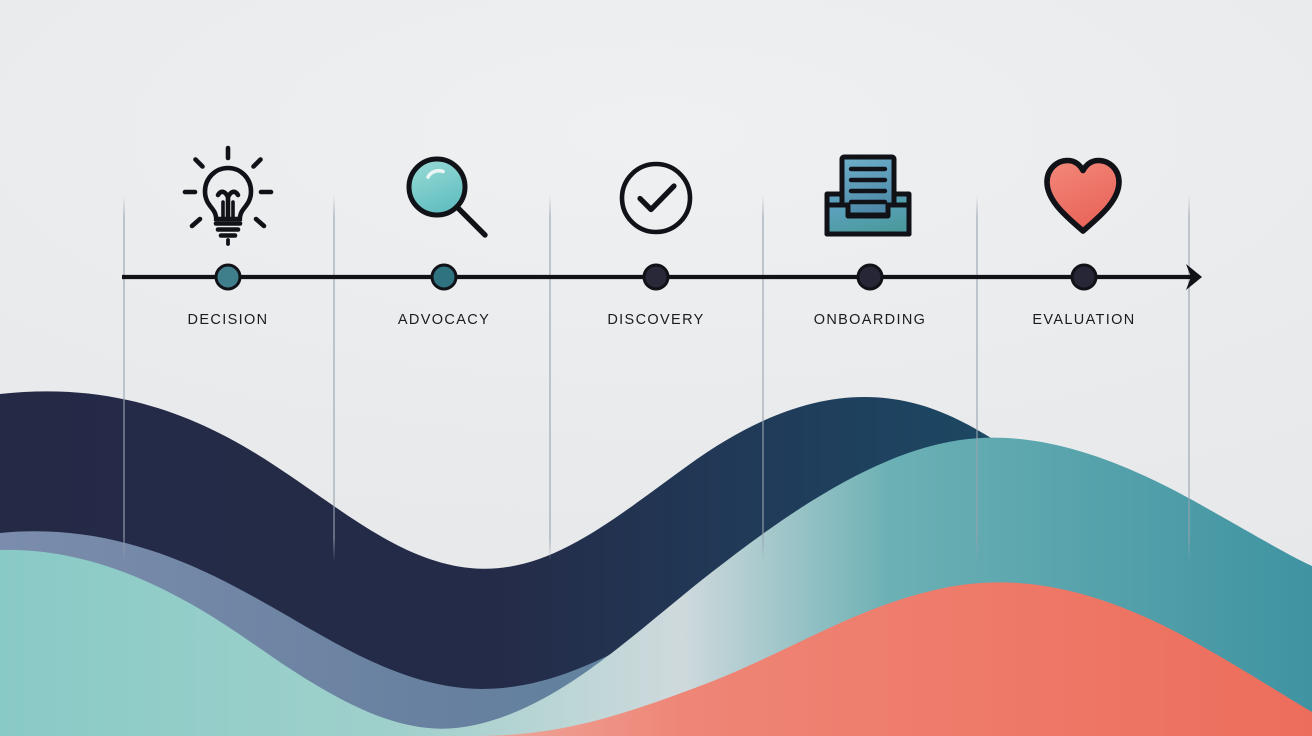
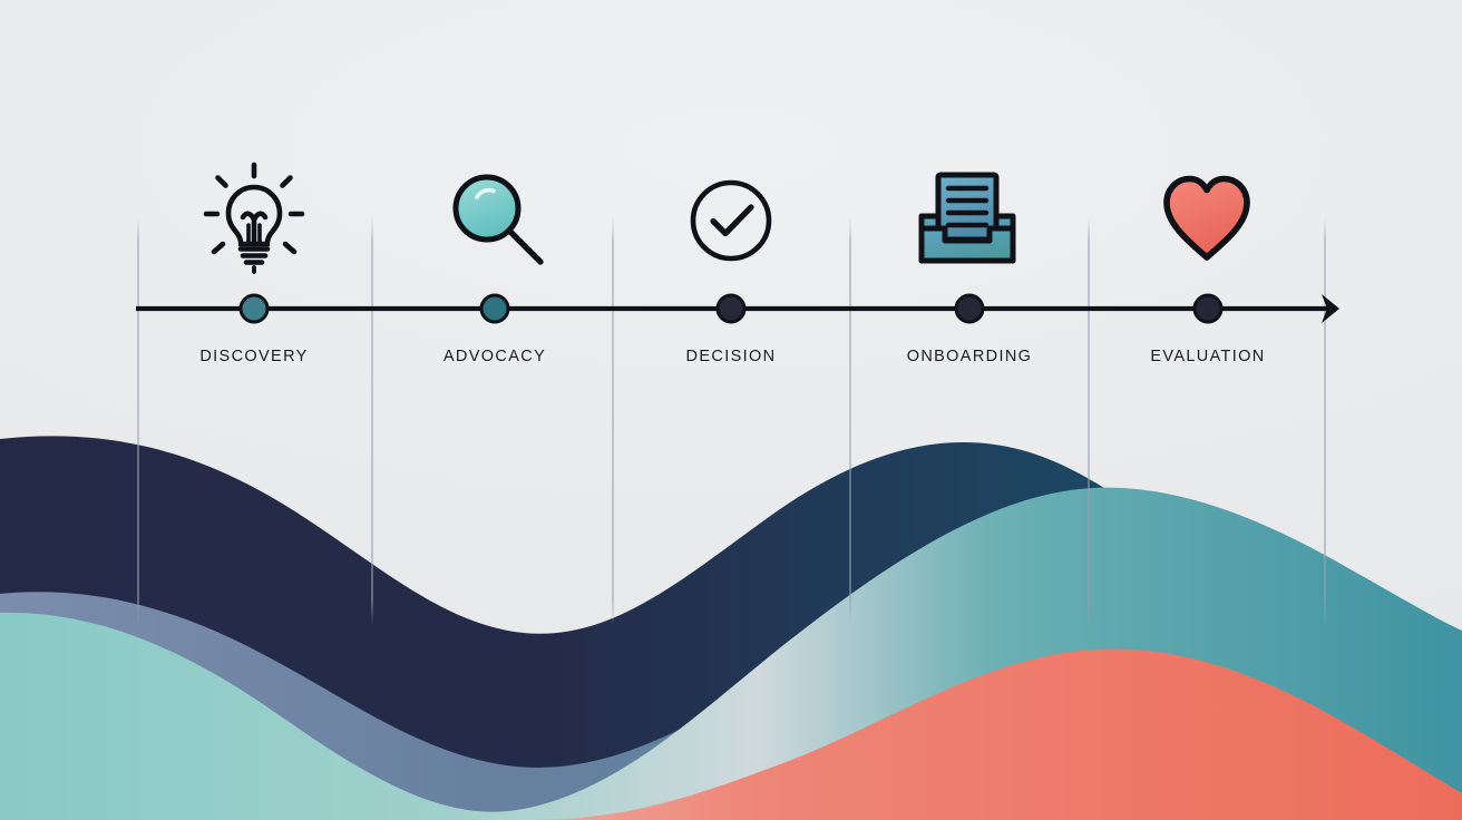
- DECISION
+ DISCOVERY
  ADVOCACY
- DISCOVERY
+ DECISION
  ONBOARDING
  EVALUATION
